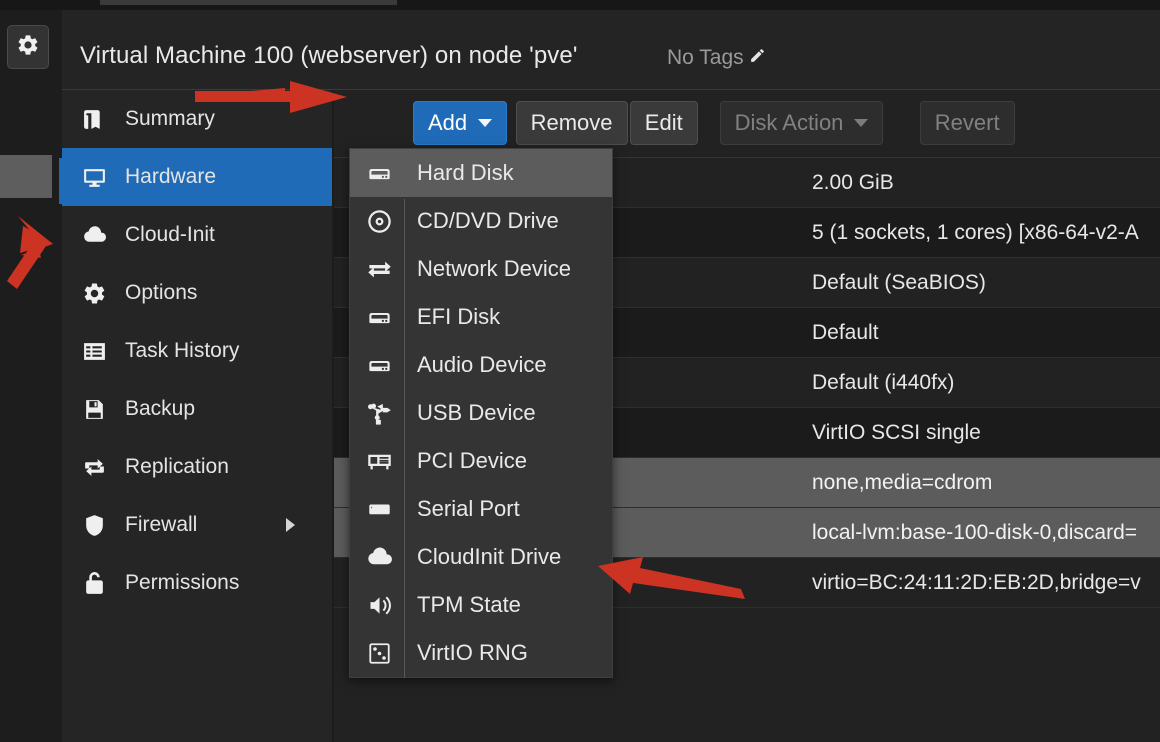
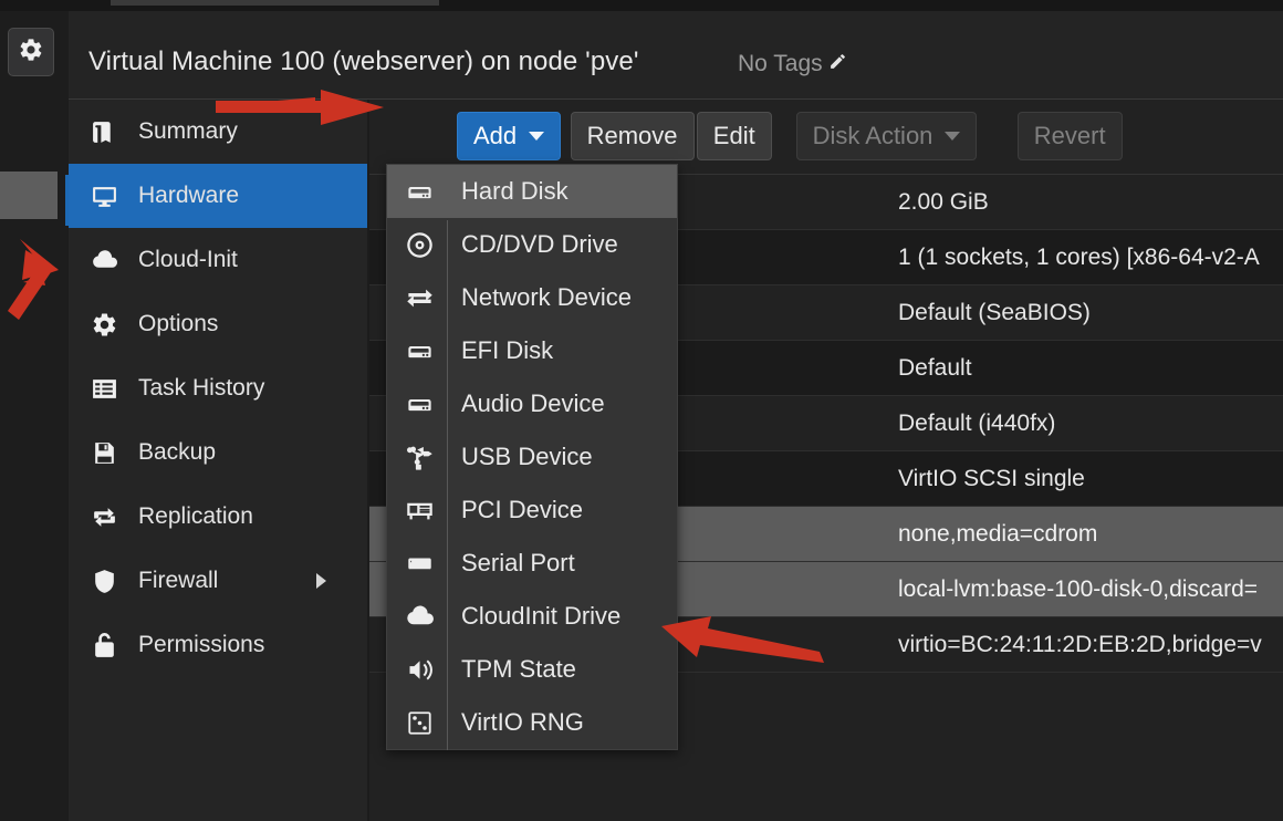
  Virtual Machine 100 (webserver) on node 'pve'
  No Tags
  Summary
  Hardware
  Cloud-Init
  Options
  Task History
  Backup
  Replication
  Firewall
  Permissions
  Add
  Remove
  Edit
  Disk Action
  Revert
  2.00 GiB
- 5 (1 sockets, 1 cores) [x86-64-v2-A
+ 1 (1 sockets, 1 cores) [x86-64-v2-A
  Default (SeaBIOS)
  Default
  Default (i440fx)
  VirtIO SCSI single
  none,media=cdrom
  local-lvm:base-100-disk-0,discard=
  virtio=BC:24:11:2D:EB:2D,bridge=v
  Hard Disk
  CD/DVD Drive
  Network Device
  EFI Disk
  Audio Device
  USB Device
  PCI Device
  Serial Port
  CloudInit Drive
  TPM State
  VirtIO RNG
